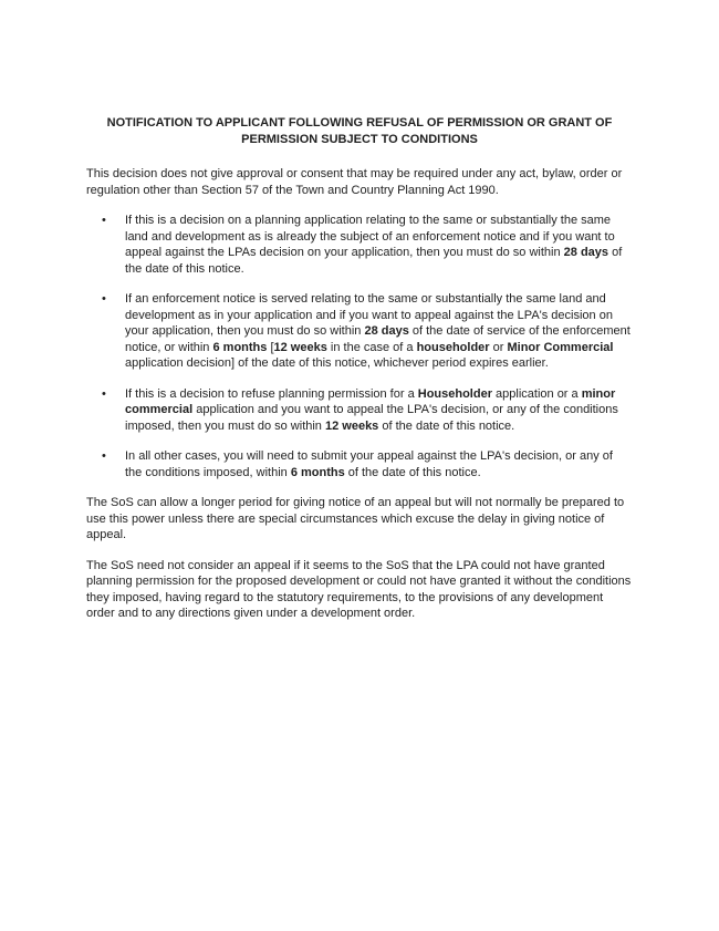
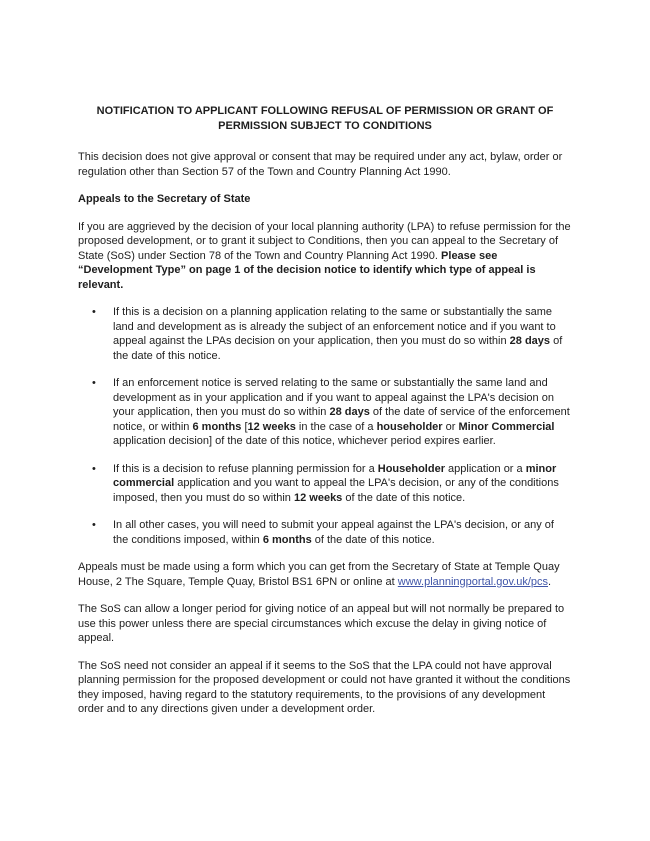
  NOTIFICATION TO APPLICANT FOLLOWING REFUSAL OF PERMISSION OR GRANT OF
  PERMISSION SUBJECT TO CONDITIONS
  This decision does not give approval or consent that may be required under any act, bylaw, order or regulation other than Section 57 of the Town and Country Planning Act 1990.
+ Appeals to the Secretary of State
+ If you are aggrieved by the decision of your local planning authority (LPA) to refuse permission for the proposed development, or to grant it subject to Conditions, then you can appeal to the Secretary of State (SoS) under Section 78 of the Town and Country Planning Act 1990. Please see “Development Type” on page 1 of the decision notice to identify which type of appeal is relevant.
  •
  If this is a decision on a planning application relating to the same or substantially the same land and development as is already the subject of an enforcement notice and if you want to appeal against the LPAs decision on your application, then you must do so within 28 days of the date of this notice.
  •
  If an enforcement notice is served relating to the same or substantially the same land and development as in your application and if you want to appeal against the LPA's decision on your application, then you must do so within 28 days of the date of service of the enforcement notice, or within 6 months [12 weeks in the case of a householder or Minor Commercial application decision] of the date of this notice, whichever period expires earlier.
  •
  If this is a decision to refuse planning permission for a Householder application or a minor commercial application and you want to appeal the LPA's decision, or any of the conditions imposed, then you must do so within 12 weeks of the date of this notice.
  •
  In all other cases, you will need to submit your appeal against the LPA's decision, or any of the conditions imposed, within 6 months of the date of this notice.
+ Appeals must be made using a form which you can get from the Secretary of State at Temple Quay House, 2 The Square, Temple Quay, Bristol BS1 6PN or online at www.planningportal.gov.uk/pcs.
  The SoS can allow a longer period for giving notice of an appeal but will not normally be prepared to use this power unless there are special circumstances which excuse the delay in giving notice of appeal.
- The SoS need not consider an appeal if it seems to the SoS that the LPA could not have granted planning permission for the proposed development or could not have granted it without the conditions they imposed, having regard to the statutory requirements, to the provisions of any development order and to any directions given under a development order.
+ The SoS need not consider an appeal if it seems to the SoS that the LPA could not have approval planning permission for the proposed development or could not have granted it without the conditions they imposed, having regard to the statutory requirements, to the provisions of any development order and to any directions given under a development order.
